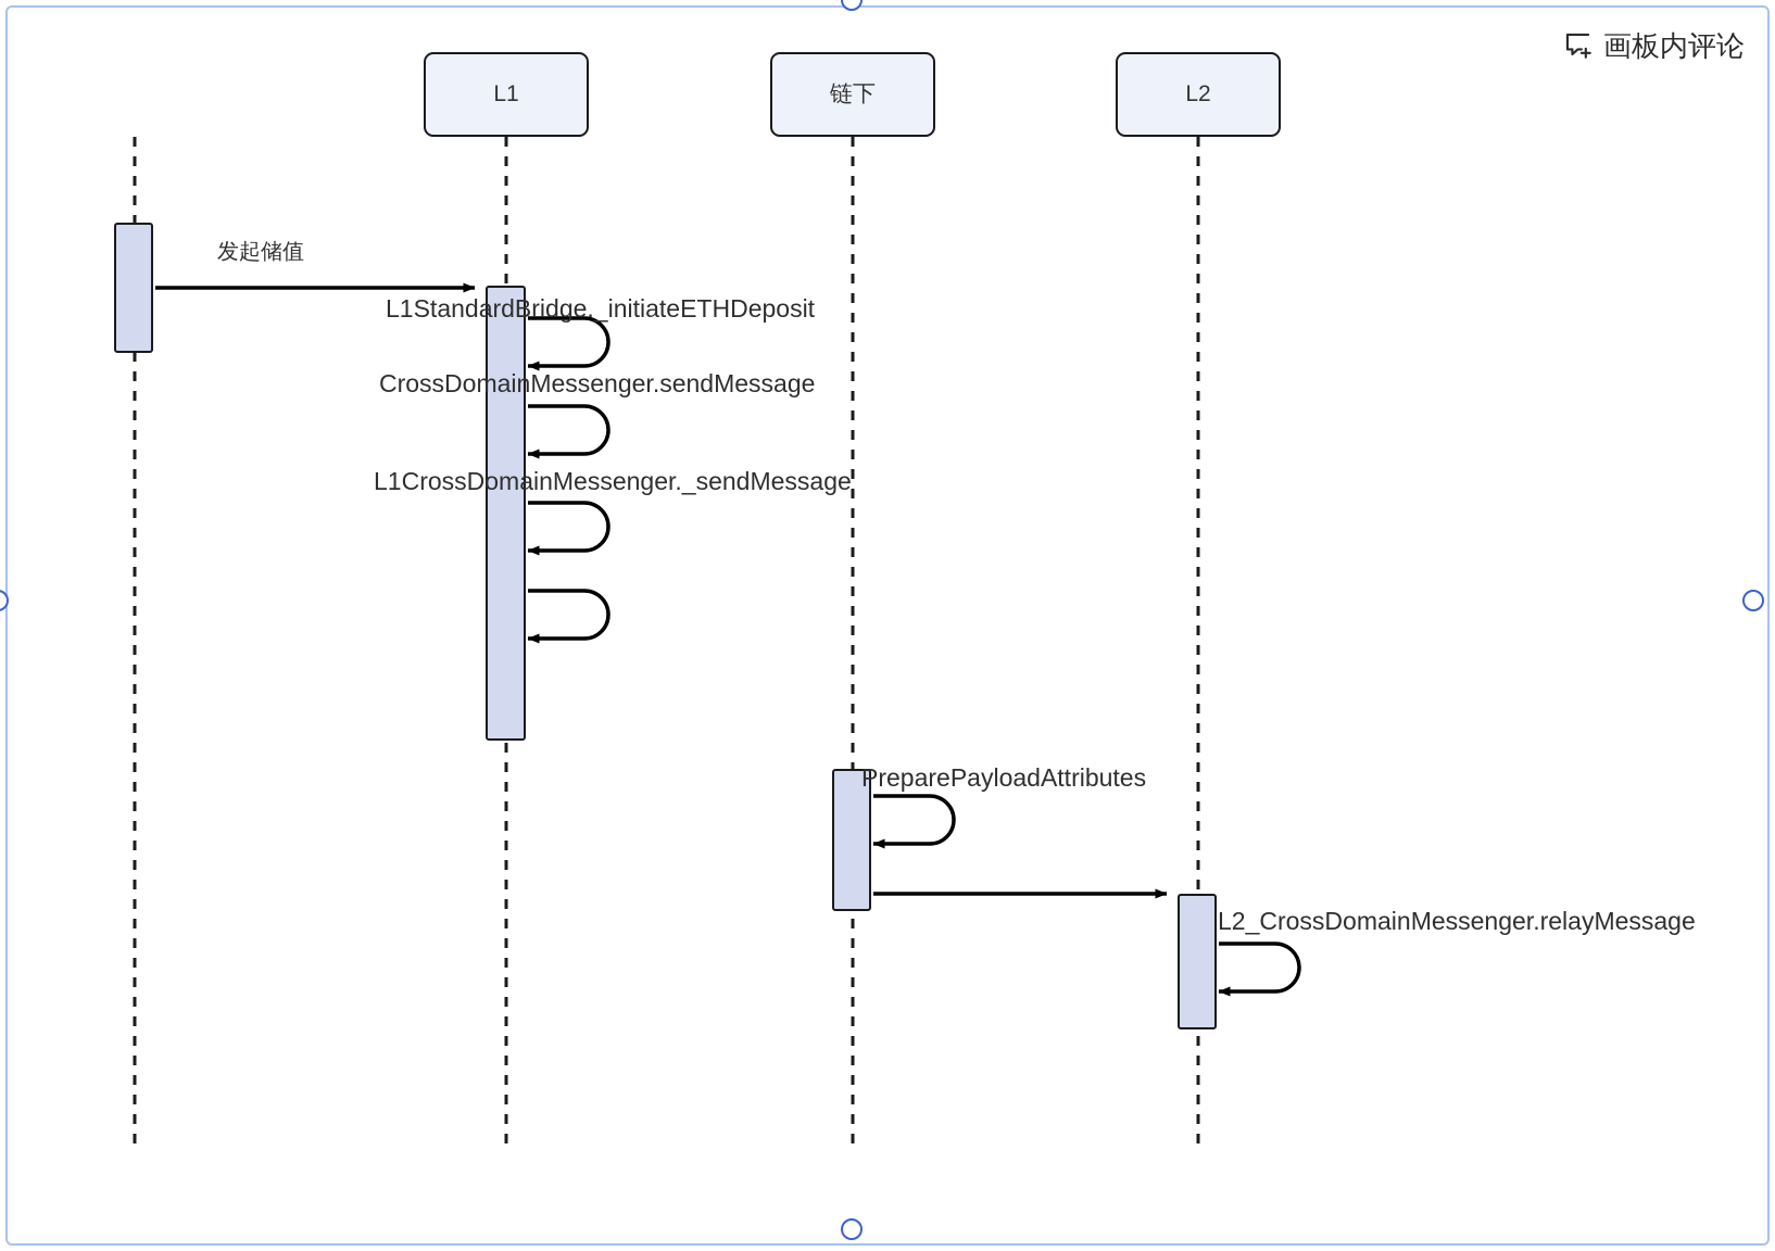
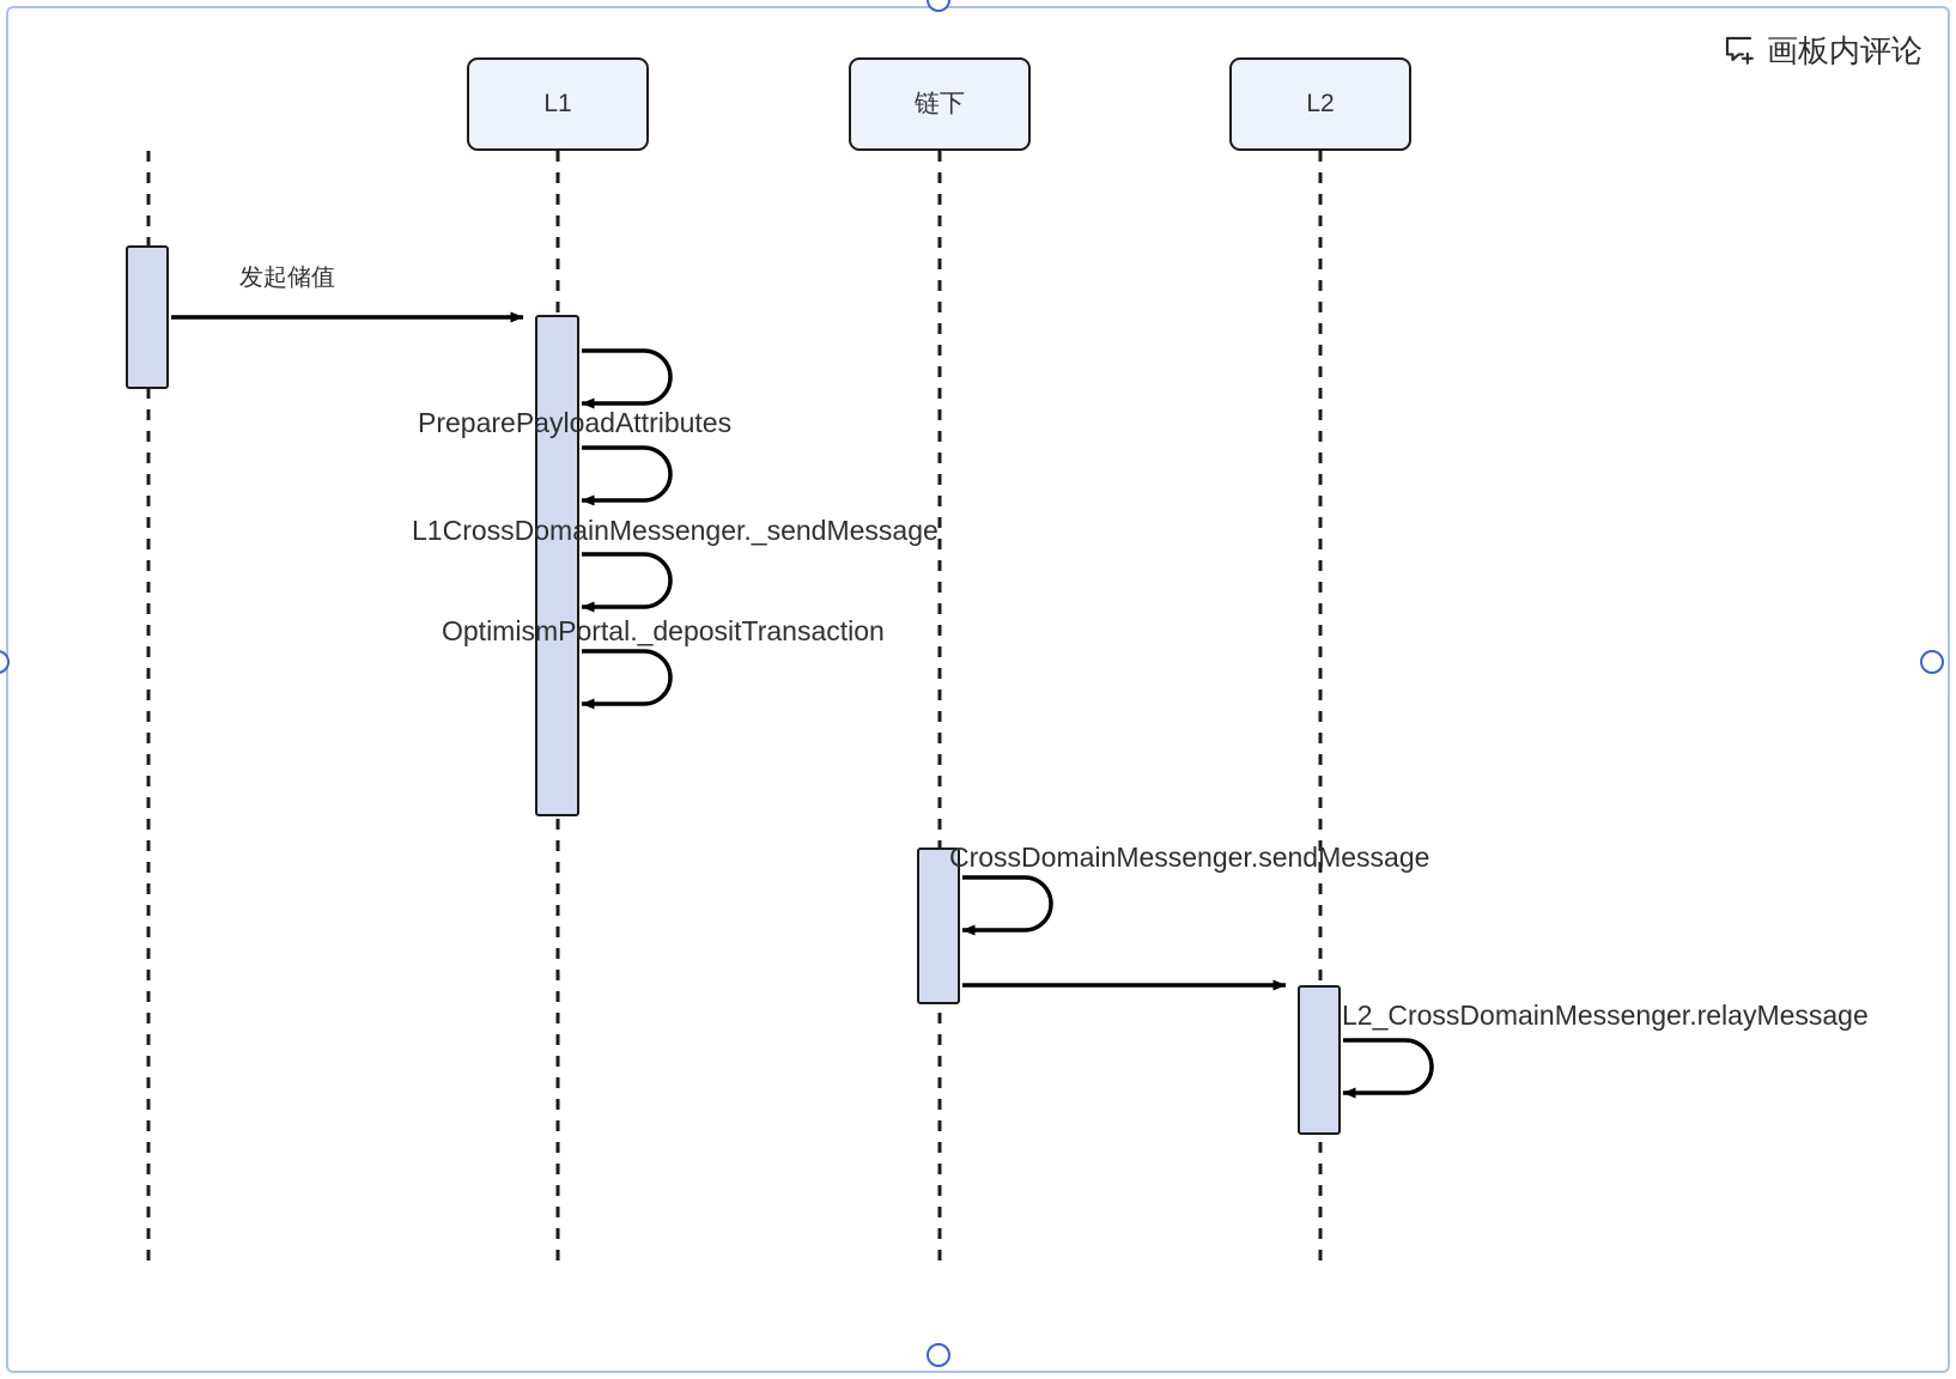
  L1
  链下
  L2
  发起储值
- L1StandardBridge._initiateETHDeposit
- CrossDomainMessenger.sendMessage
+ PreparePayloadAttributes
  L1CrossDomainMessenger._sendMessage
+ OptimismPortal._depositTransaction
- PreparePayloadAttributes
+ CrossDomainMessenger.sendMessage
  L2_CrossDomainMessenger.relayMessage
  画板内评论
